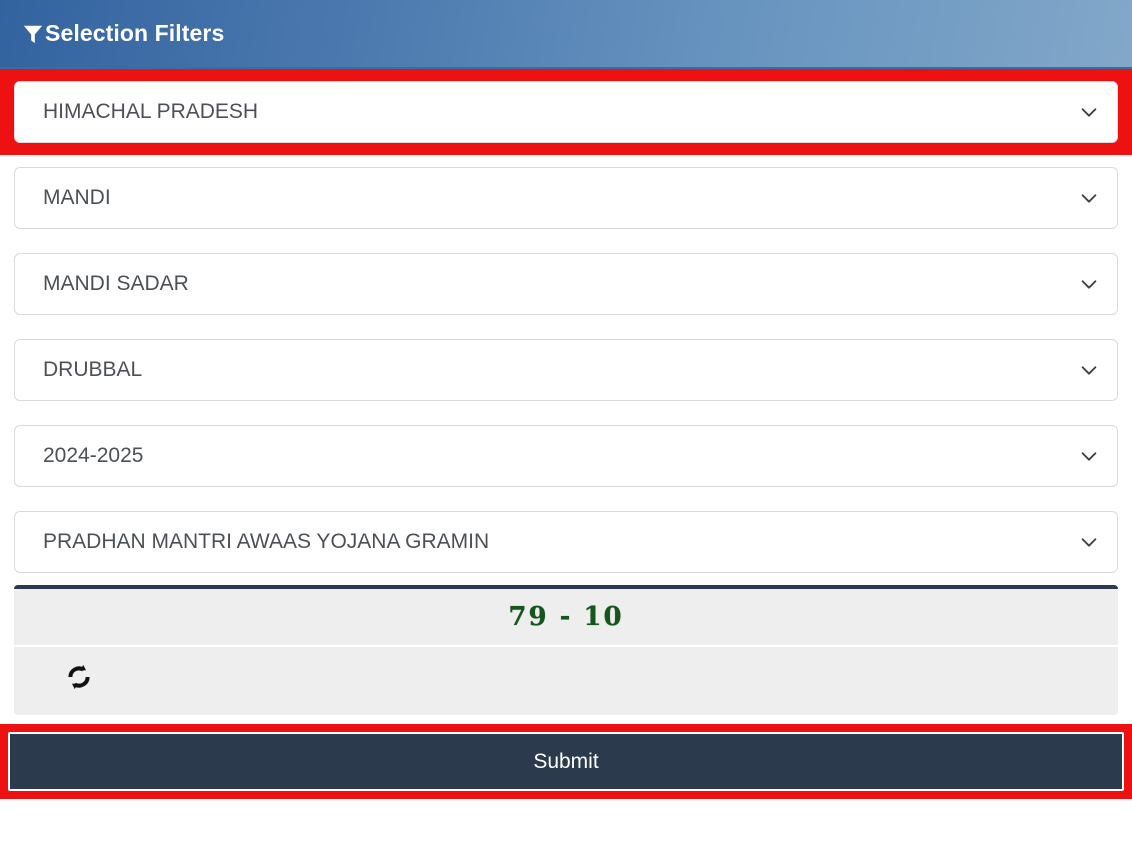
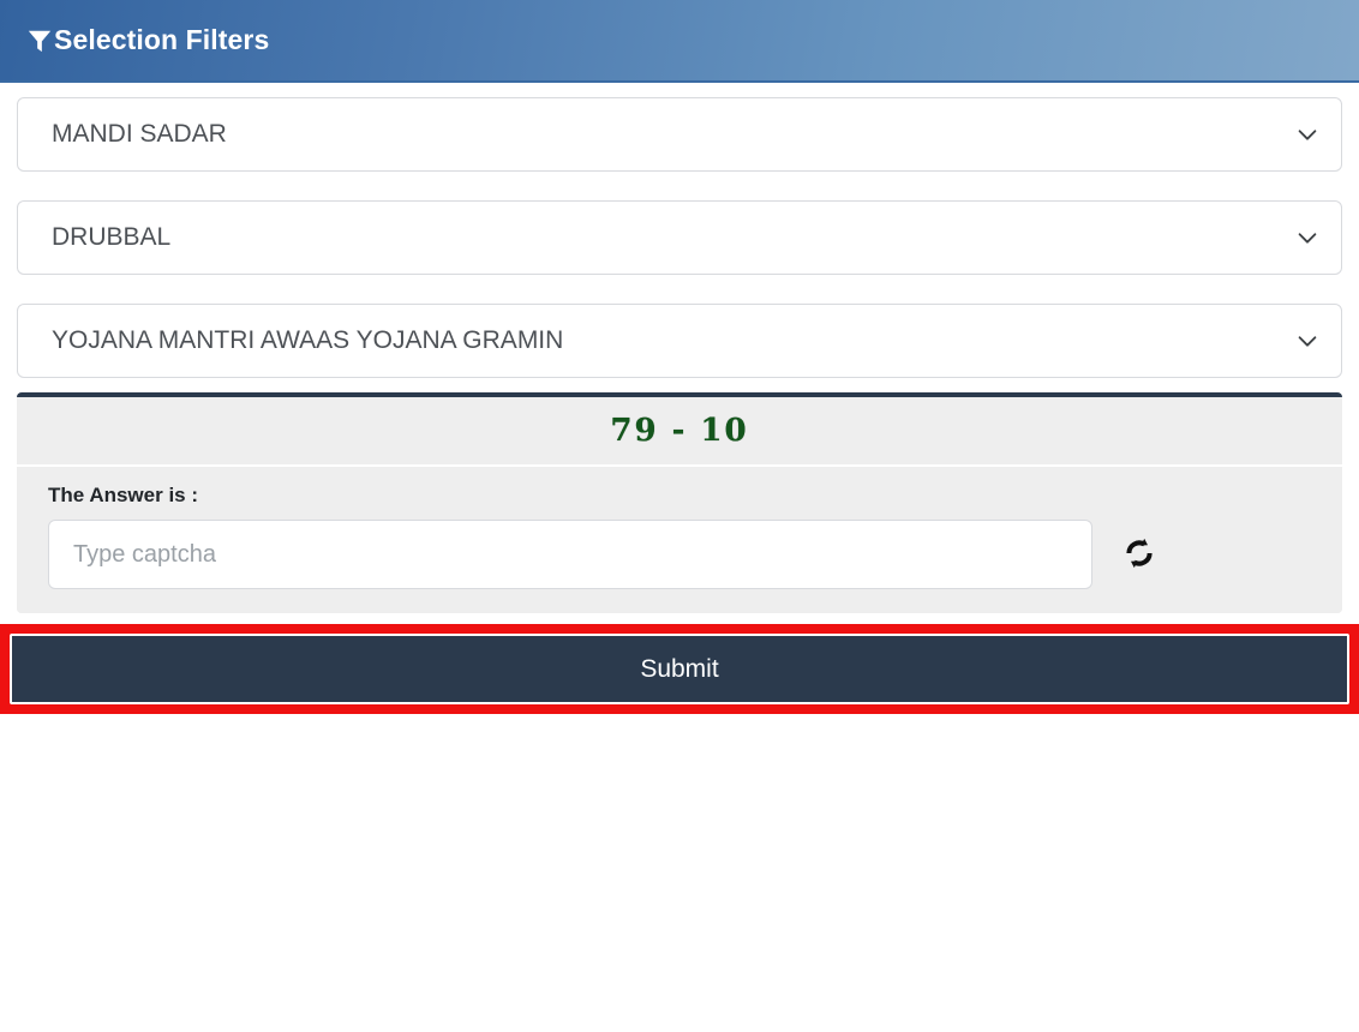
  Selection Filters
- HIMACHAL PRADESH
- MANDI
  MANDI SADAR
  DRUBBAL
- 2024-2025
- PRADHAN MANTRI AWAAS YOJANA GRAMIN
+ YOJANA MANTRI AWAAS YOJANA GRAMIN
  79 - 10
+ The Answer is :
+ Type captcha
  Submit
